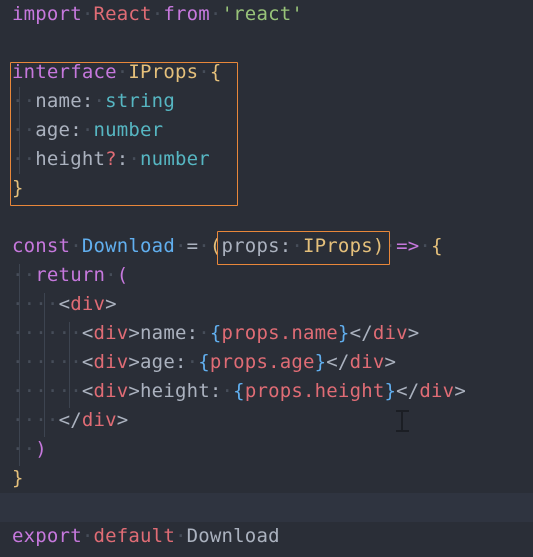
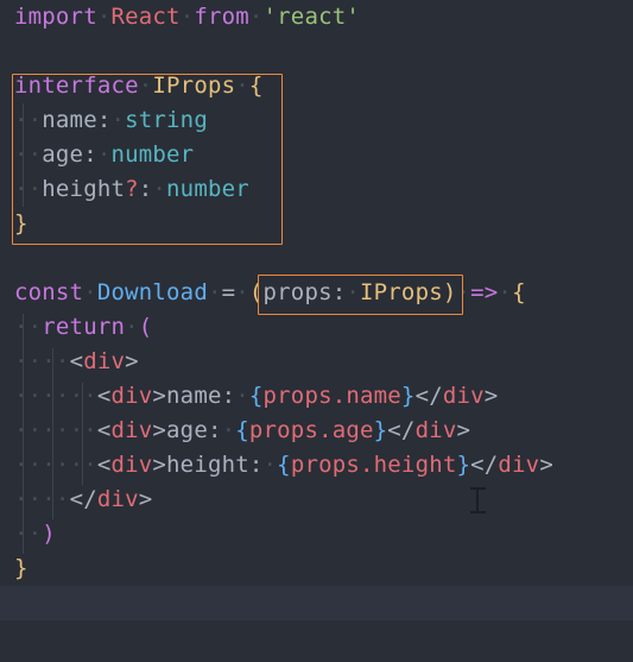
  import·React·from·'react'
  interface·IProps·{
  ··name:·string
  ··age:·number
  ··height?:·number
  }
  const·Download·=·(props:·IProps)·=>·{
  ··return·(
  ····<div>
  ······<div>name:·{props.name}</div>
  ······<div>age:·{props.age}</div>
  ······<div>height:·{props.height}</div>
  ····</div>
  ··)
  }
- export·default·Download
